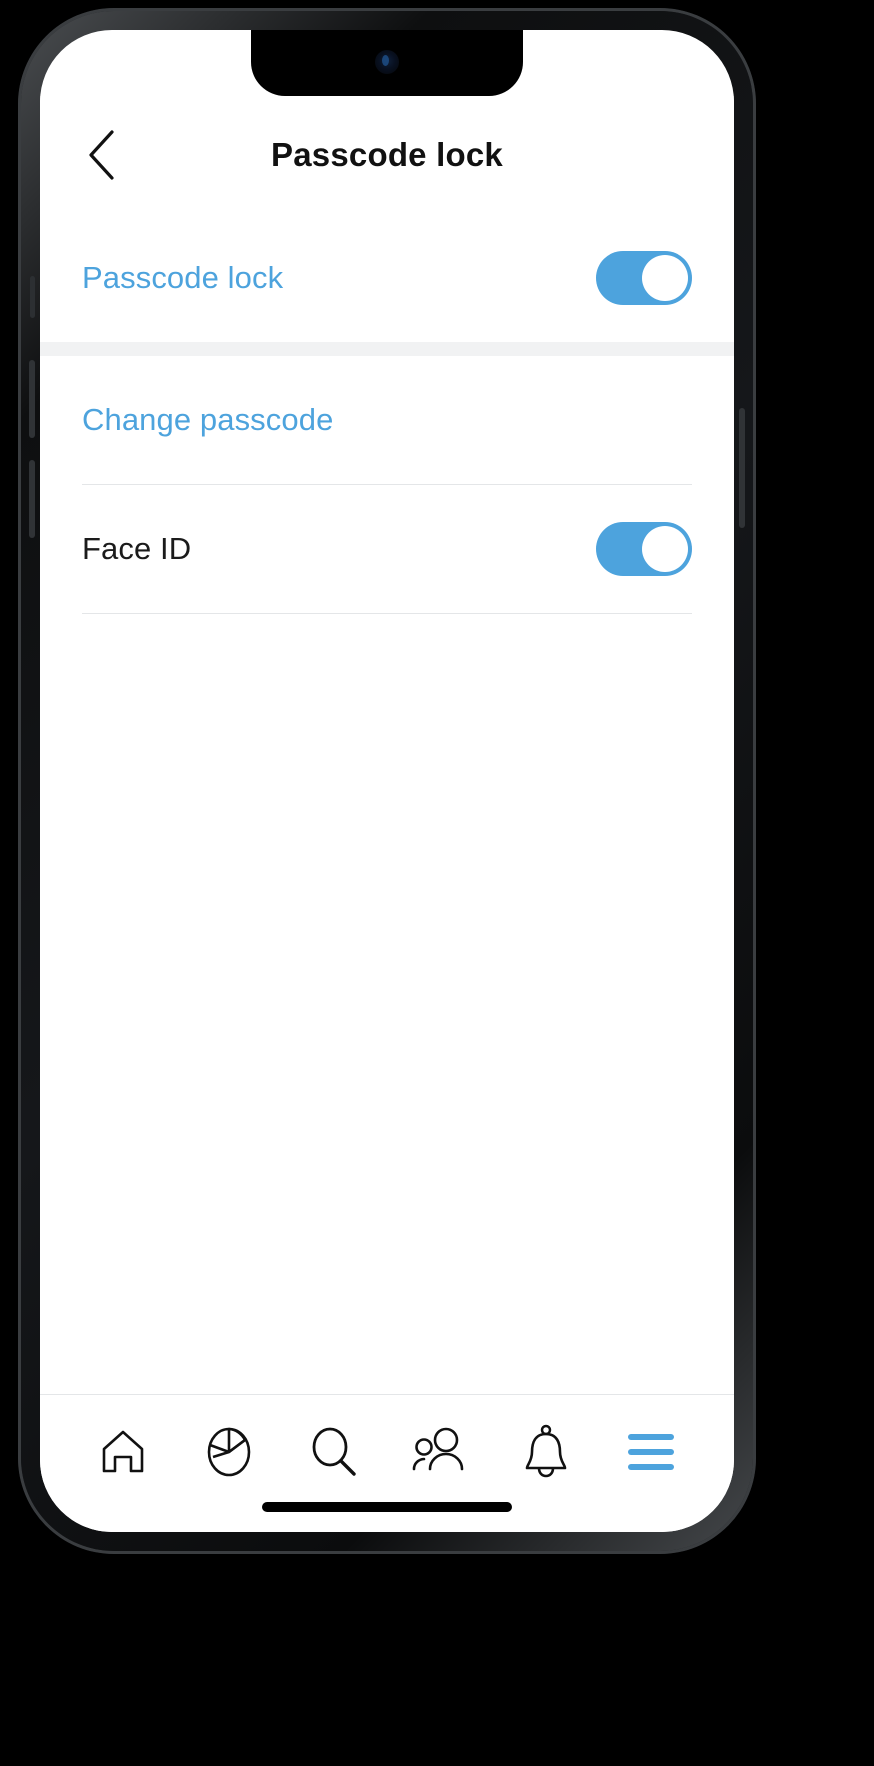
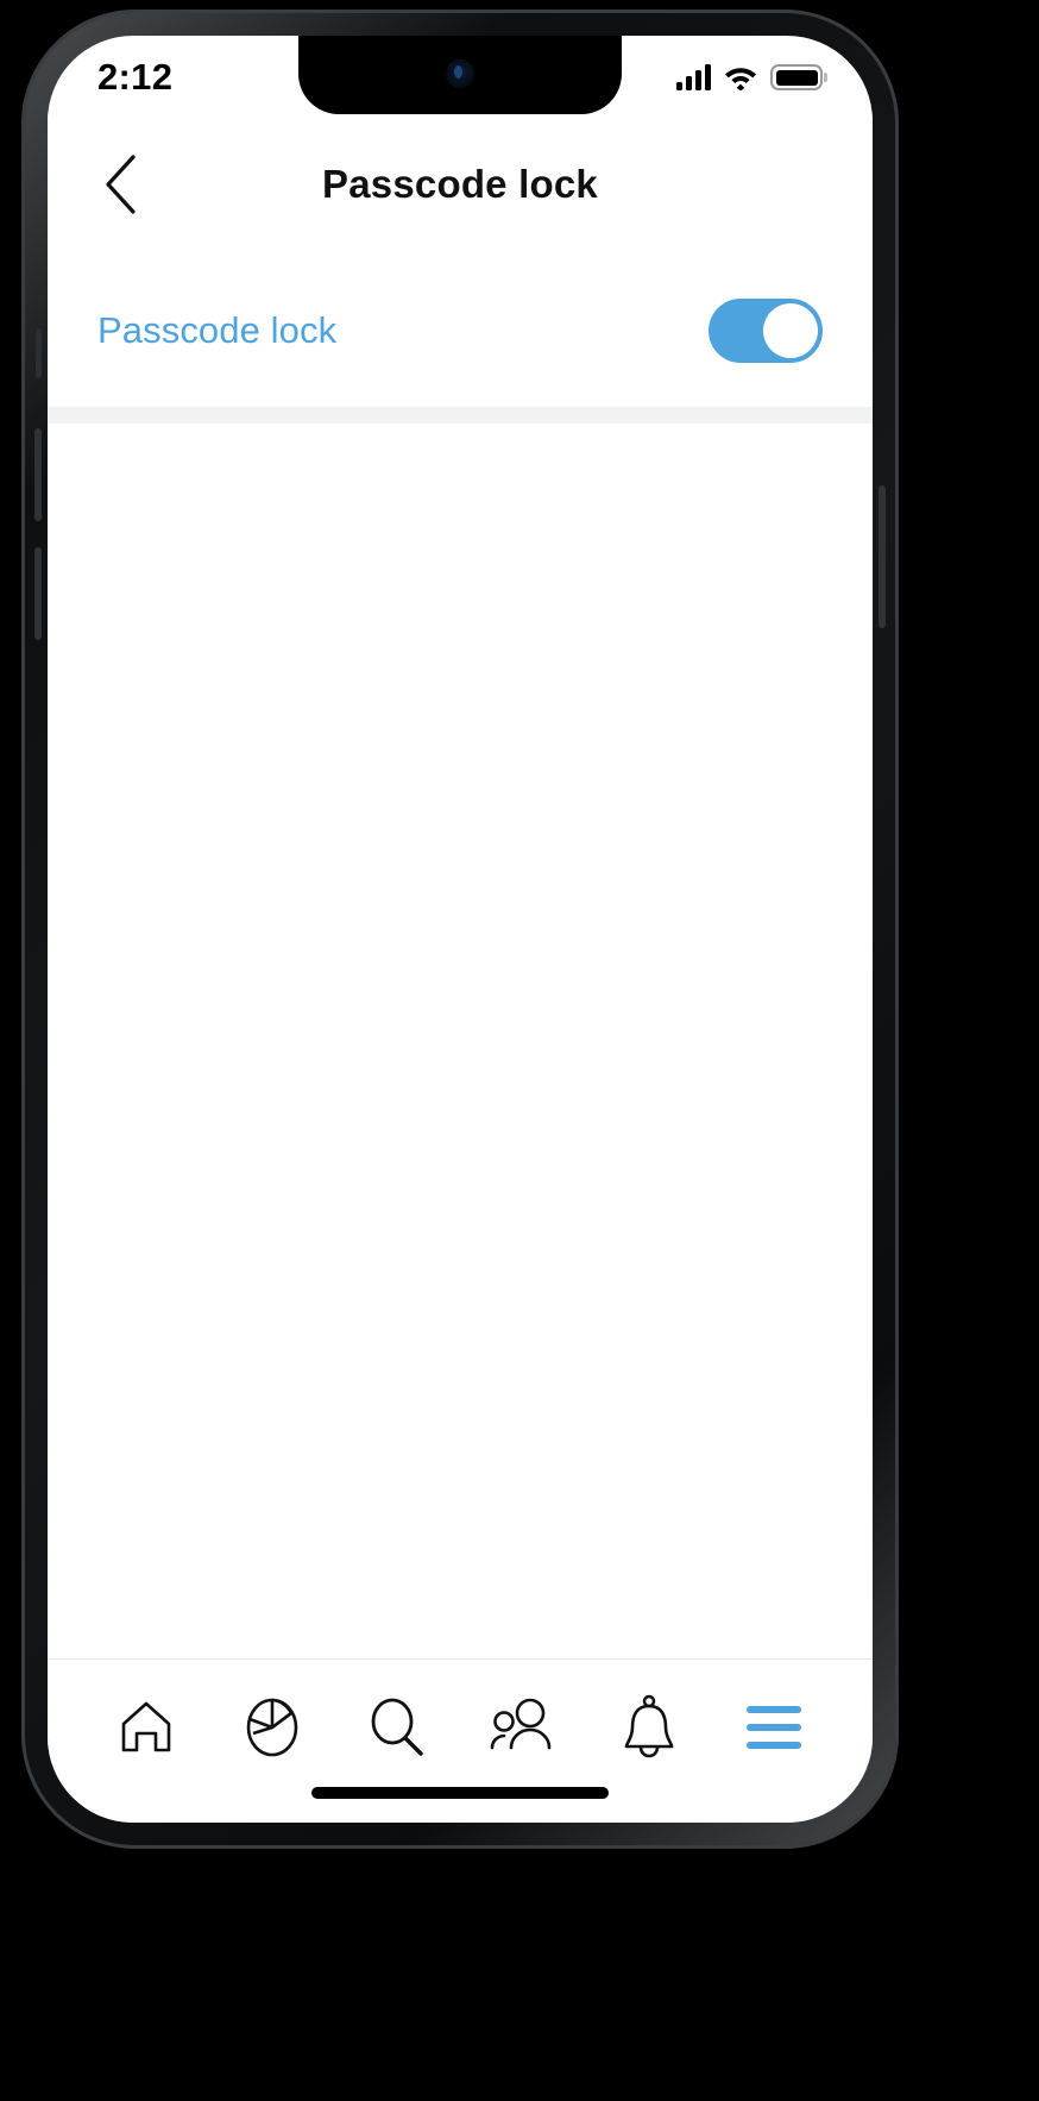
+ 2:12
  Passcode lock
  Passcode lock
- Change passcode
- Face ID
